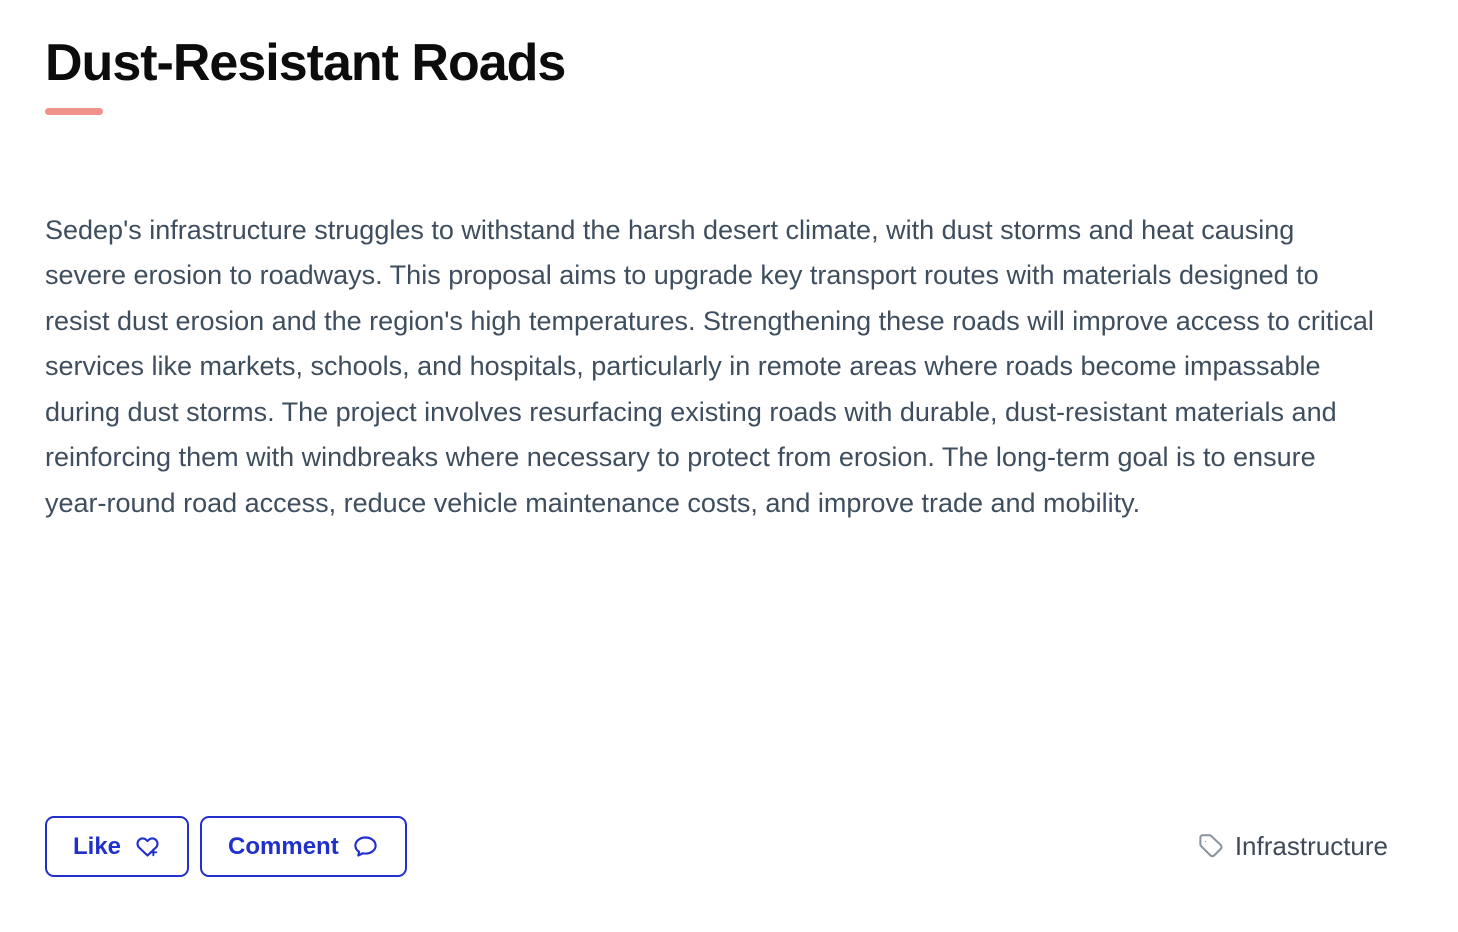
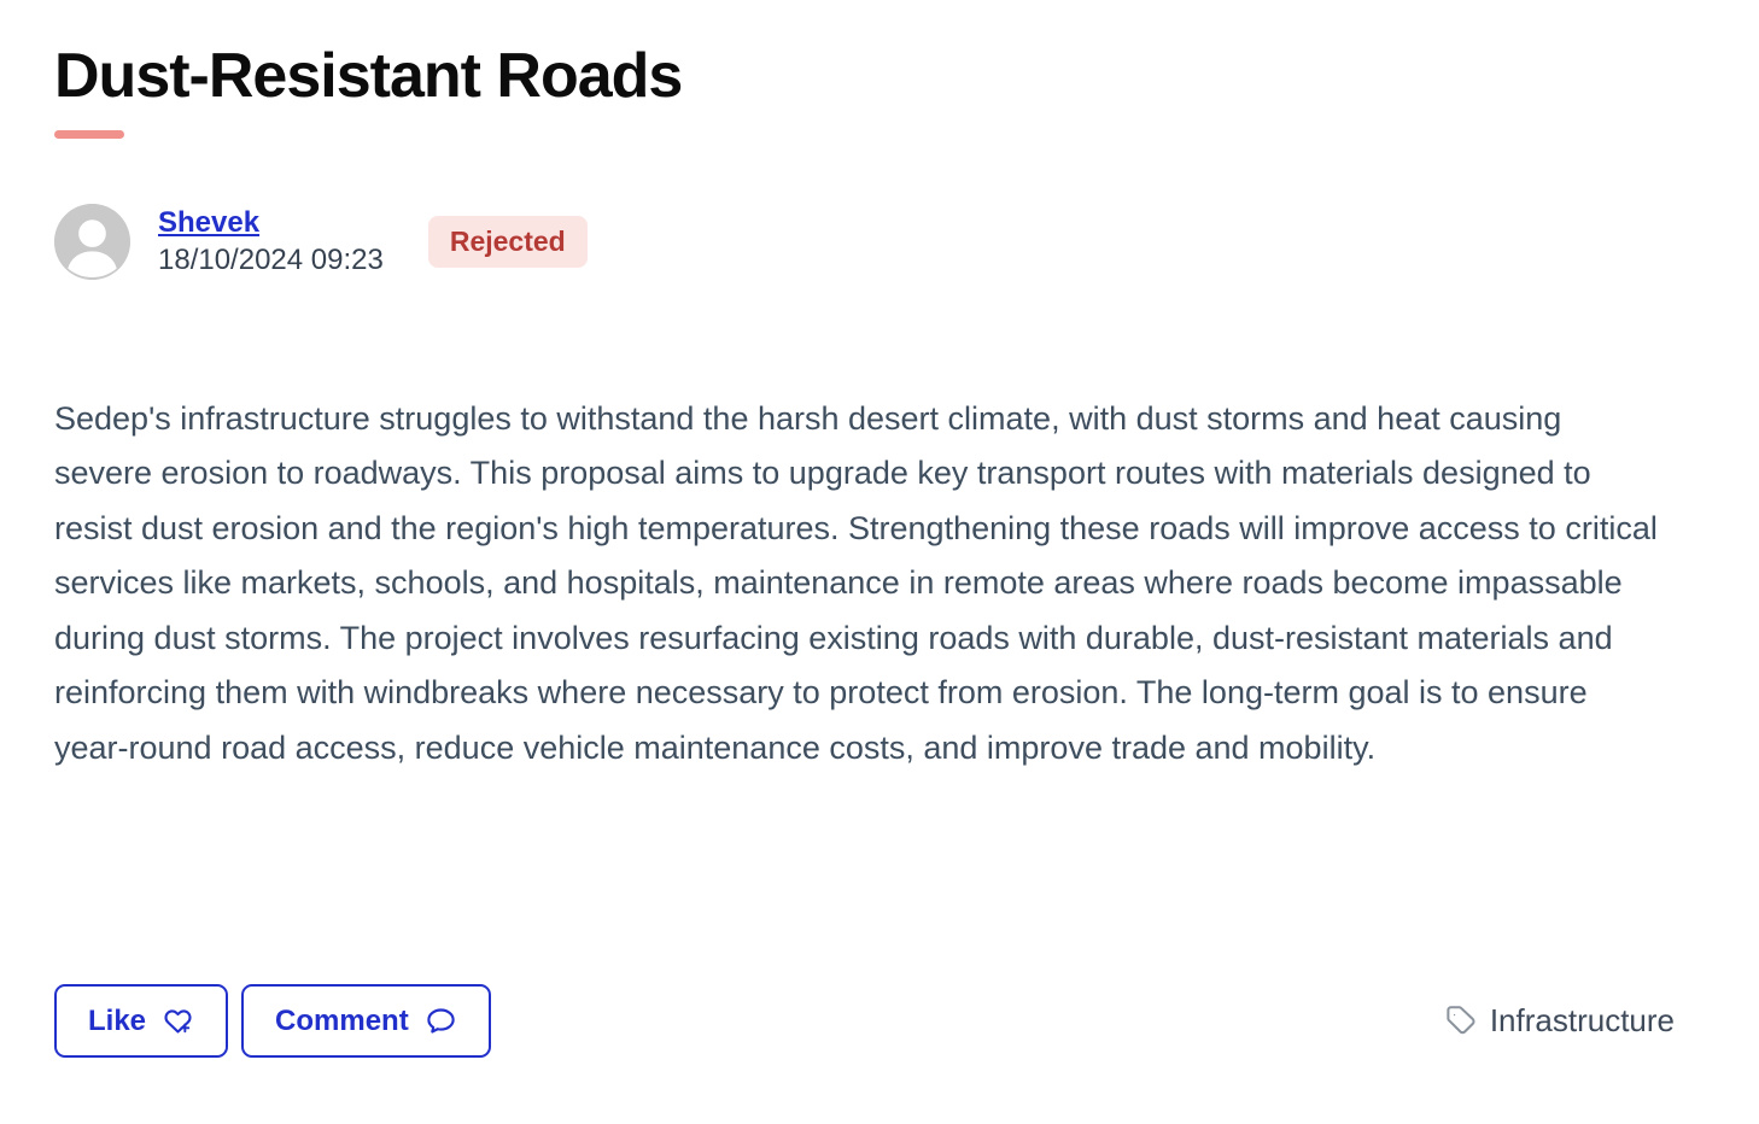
  Dust-Resistant Roads
+ Shevek
+ 18/10/2024 09:23
+ Rejected
- Sedep's infrastructure struggles to withstand the harsh desert climate, with dust storms and heat causing severe erosion to roadways. This proposal aims to upgrade key transport routes with materials designed to resist dust erosion and the region's high temperatures. Strengthening these roads will improve access to critical services like markets, schools, and hospitals, particularly in remote areas where roads become impassable during dust storms. The project involves resurfacing existing roads with durable, dust-resistant materials and reinforcing them with windbreaks where necessary to protect from erosion. The long-term goal is to ensure year-round road access, reduce vehicle maintenance costs, and improve trade and mobility.
+ Sedep's infrastructure struggles to withstand the harsh desert climate, with dust storms and heat causing severe erosion to roadways. This proposal aims to upgrade key transport routes with materials designed to resist dust erosion and the region's high temperatures. Strengthening these roads will improve access to critical services like markets, schools, and hospitals, maintenance in remote areas where roads become impassable during dust storms. The project involves resurfacing existing roads with durable, dust-resistant materials and reinforcing them with windbreaks where necessary to protect from erosion. The long-term goal is to ensure year-round road access, reduce vehicle maintenance costs, and improve trade and mobility.
  Like
  Comment
  Infrastructure
